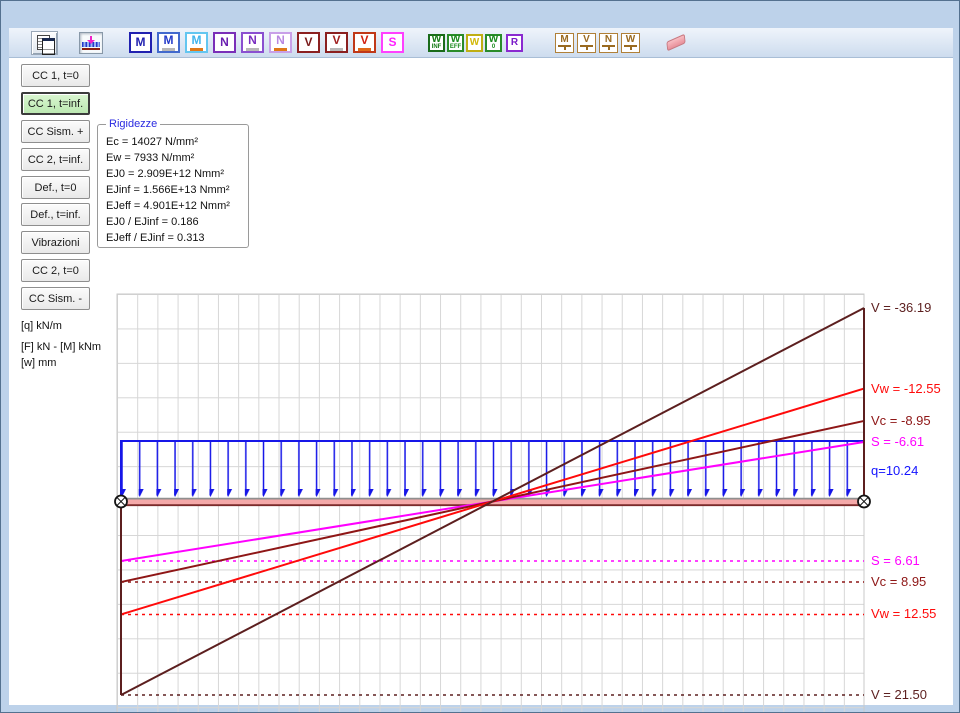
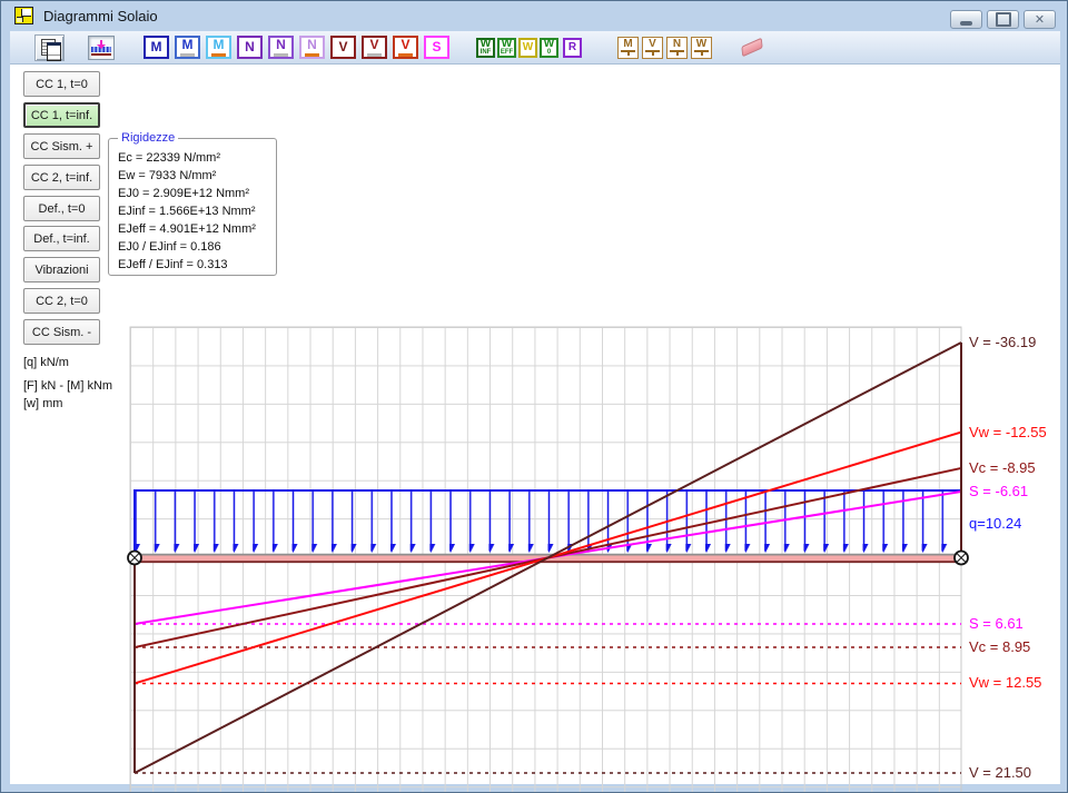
+ Diagrammi Solaio
  M
  M
  M
  N
  N
  N
  V
  V
  V
  S
  W
  W
  W
  W
  R
  M
  V
  N
  W
  Rigidezze
- Ec = 14027 N/mm²
+ Ec = 22339 N/mm²
  Ew = 7933 N/mm²
  EJ0 = 2.909E+12 Nmm²
  EJinf = 1.566E+13 Nmm²
  EJeff = 4.901E+12 Nmm²
  EJ0 / EJinf = 0.186
  EJeff / EJinf = 0.313
  V = -36.19
  V = 21.50
  Vw = -12.55
  Vw = 12.55
  Vc = -8.95
  Vc = 8.95
  S = -6.61
  S = 6.61
  q=10.24
  CC 1, t=0
  CC 1, t=inf.
  CC Sism. +
  CC 2, t=inf.
  Def., t=0
  Def., t=inf.
  Vibrazioni
  CC 2, t=0
  CC Sism. -
  [q] kN/m
  [F] kN - [M] kNm
  [w] mm
